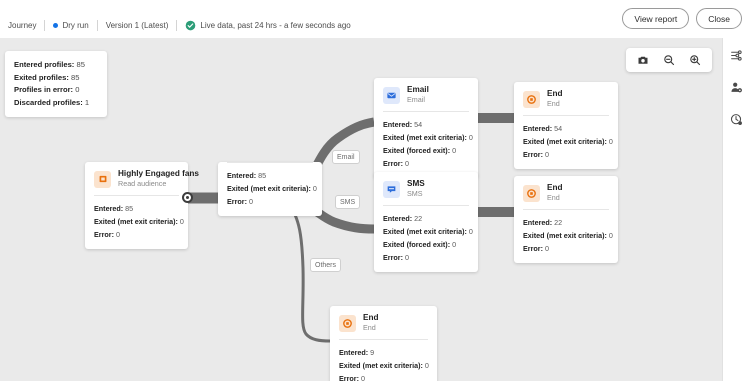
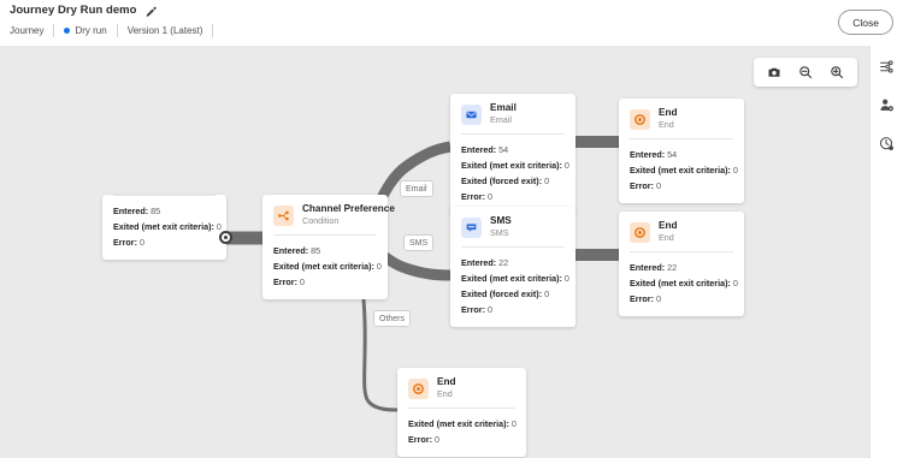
+ Journey Dry Run demo
  Journey
  Dry run
  Version 1 (Latest)
- Live data, past 24 hrs - a few seconds ago
- View report
  Close
- Entered profiles: 85
- Exited profiles: 85
- Profiles in error: 0
- Discarded profiles: 1
- Highly Engaged fans
- Read audience
  Entered: 85
  Exited (met exit criteria): 0
  Error: 0
+ Channel Preference
+ Condition
  Entered: 85
  Exited (met exit criteria): 0
  Error: 0
  Email
  Email
  Entered: 54
  Exited (met exit criteria): 0
  Exited (forced exit): 0
  Error: 0
  SMS
  SMS
  Entered: 22
  Exited (met exit criteria): 0
  Exited (forced exit): 0
  Error: 0
  End
  End
  Entered: 54
  Exited (met exit criteria): 0
  Error: 0
  End
  End
  Entered: 22
  Exited (met exit criteria): 0
  Error: 0
  End
  End
- Entered: 9
  Exited (met exit criteria): 0
  Error: 0
